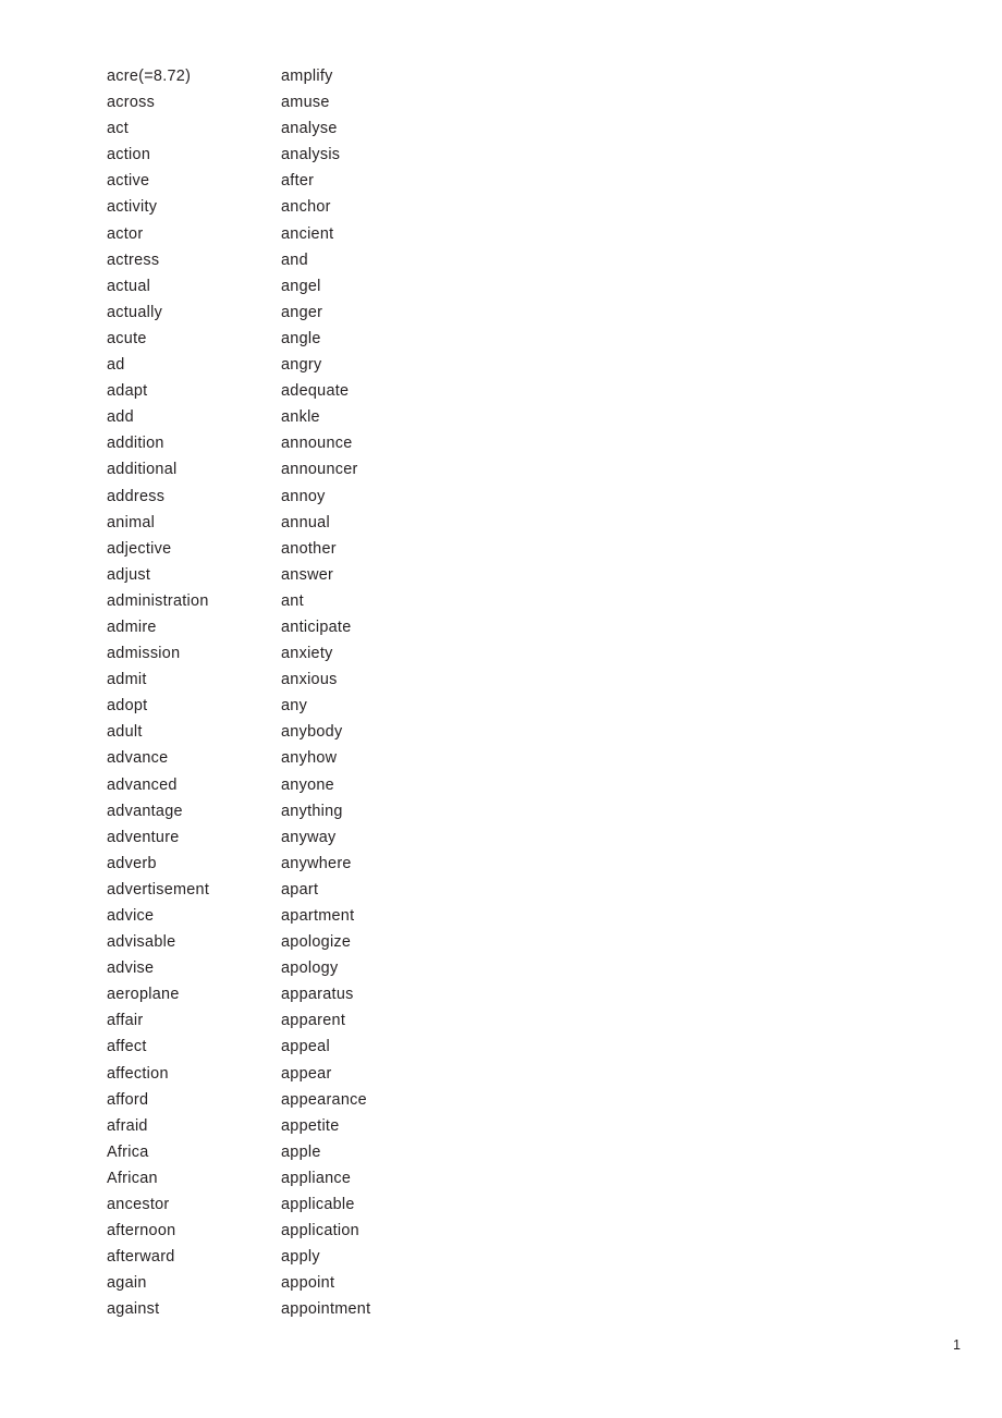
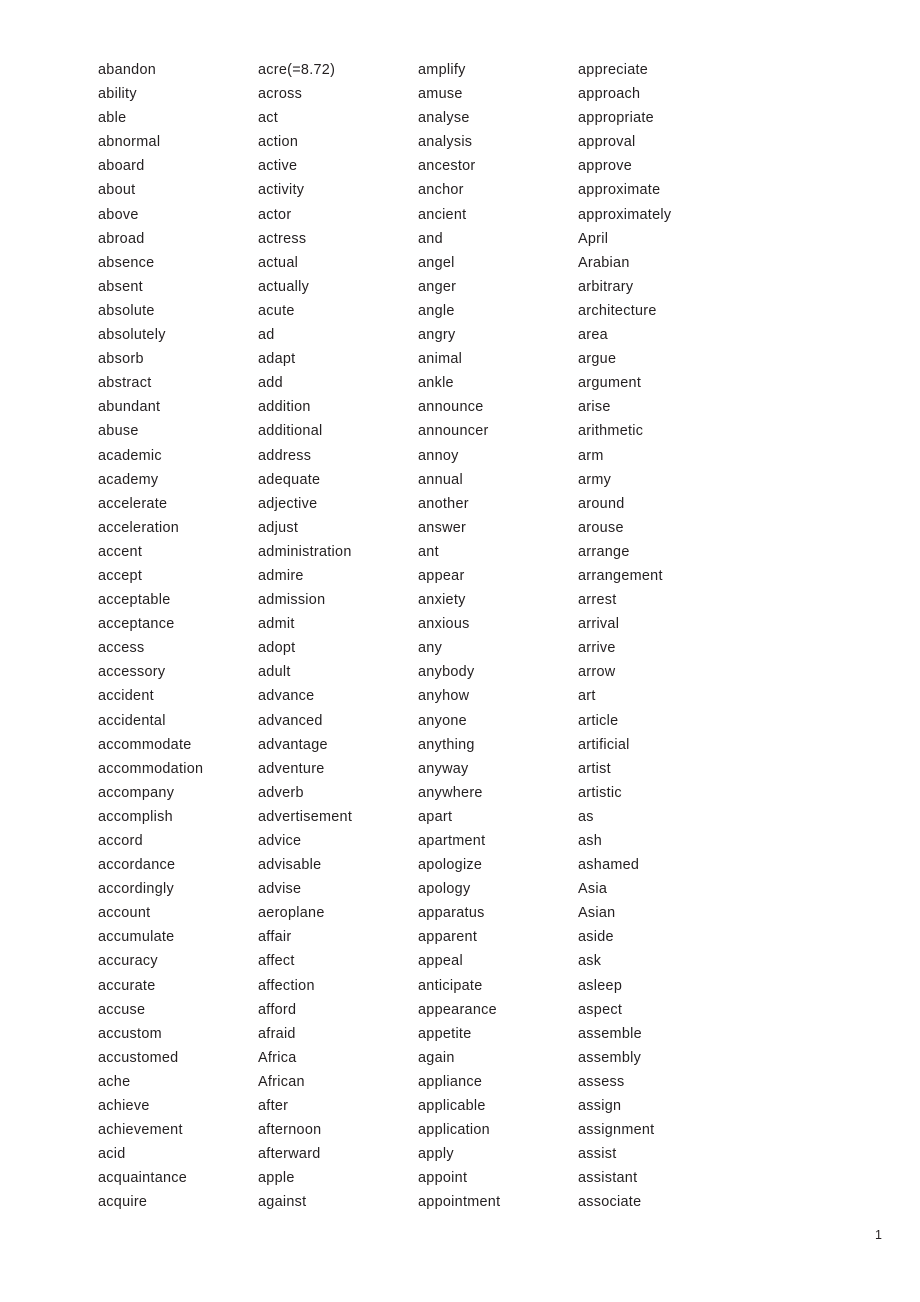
+ abandon
+ ability
+ able
+ abnormal
+ aboard
+ about
+ above
+ abroad
+ absence
+ absent
+ absolute
+ absolutely
+ absorb
+ abstract
+ abundant
+ abuse
+ academic
+ academy
+ accelerate
+ acceleration
+ accent
+ accept
+ acceptable
+ acceptance
+ access
+ accessory
+ accident
+ accidental
+ accommodate
+ accommodation
+ accompany
+ accomplish
+ accord
+ accordance
+ accordingly
+ account
+ accumulate
+ accuracy
+ accurate
+ accuse
+ accustom
+ accustomed
+ ache
+ achieve
+ achievement
+ acid
+ acquaintance
+ acquire
  acre(=8.72)
  across
  act
  action
  active
  activity
  actor
  actress
  actual
  actually
  acute
  ad
  adapt
  add
  addition
  additional
  address
- animal
+ adequate
  adjective
  adjust
  administration
  admire
  admission
  admit
  adopt
  adult
  advance
  advanced
  advantage
  adventure
  adverb
  advertisement
  advice
  advisable
  advise
  aeroplane
  affair
  affect
  affection
  afford
  afraid
  Africa
  African
- ancestor
+ after
  afternoon
  afterward
- again
+ apple
  against
  amplify
  amuse
  analyse
  analysis
- after
+ ancestor
  anchor
  ancient
  and
  angel
  anger
  angle
  angry
- adequate
+ animal
  ankle
  announce
  announcer
  annoy
  annual
  another
  answer
  ant
- anticipate
+ appear
  anxiety
  anxious
  any
  anybody
  anyhow
  anyone
  anything
  anyway
  anywhere
  apart
  apartment
  apologize
  apology
  apparatus
  apparent
  appeal
- appear
+ anticipate
  appearance
  appetite
- apple
+ again
  appliance
  applicable
  application
  apply
  appoint
  appointment
+ appreciate
+ approach
+ appropriate
+ approval
+ approve
+ approximate
+ approximately
+ April
+ Arabian
+ arbitrary
+ architecture
+ area
+ argue
+ argument
+ arise
+ arithmetic
+ arm
+ army
+ around
+ arouse
+ arrange
+ arrangement
+ arrest
+ arrival
+ arrive
+ arrow
+ art
+ article
+ artificial
+ artist
+ artistic
+ as
+ ash
+ ashamed
+ Asia
+ Asian
+ aside
+ ask
+ asleep
+ aspect
+ assemble
+ assembly
+ assess
+ assign
+ assignment
+ assist
+ assistant
+ associate
  1
